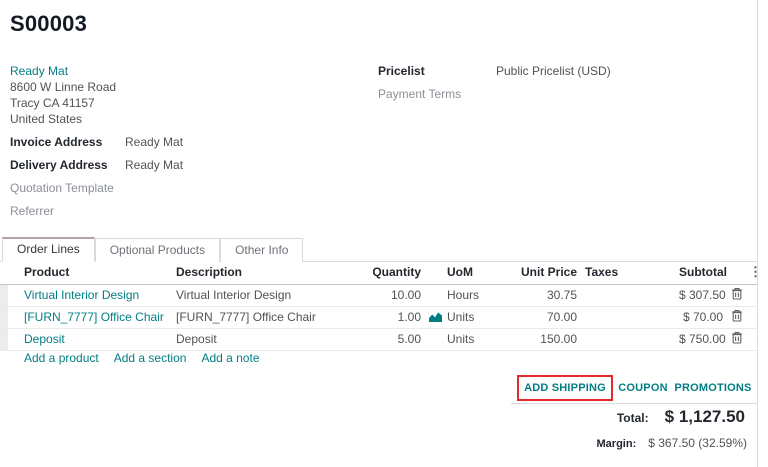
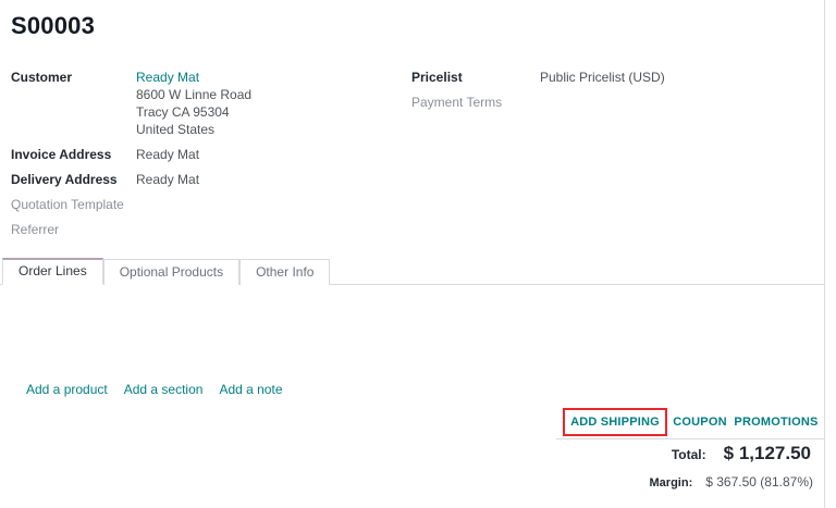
  S00003
+ Customer
  Ready Mat
  8600 W Linne Road
- Tracy CA 41157
+ Tracy CA 95304
  United States
  Invoice Address
  Ready Mat
  Delivery Address
  Ready Mat
  Quotation Template
  Referrer
  Pricelist
  Public Pricelist (USD)
  Payment Terms
  Order Lines
  Optional Products
  Other Info
- 	Product	Description	Quantity		UoM	Unit Price	Taxes	Subtotal		⋮
- 	Virtual Interior Design	Virtual Interior Design	10.00		Hours	30.75		$ 307.50
- 	[FURN_7777] Office Chair	[FURN_7777] Office Chair	1.00		Units	70.00		$ 70.00
- 	Deposit	Deposit	5.00		Units	150.00		$ 750.00
  Add a product
  Add a section
  Add a note
  ADD SHIPPING
  COUPON
  PROMOTIONS
  Total:
  $ 1,127.50
  Margin:
- $ 367.50 (32.59%)
+ $ 367.50 (81.87%)
